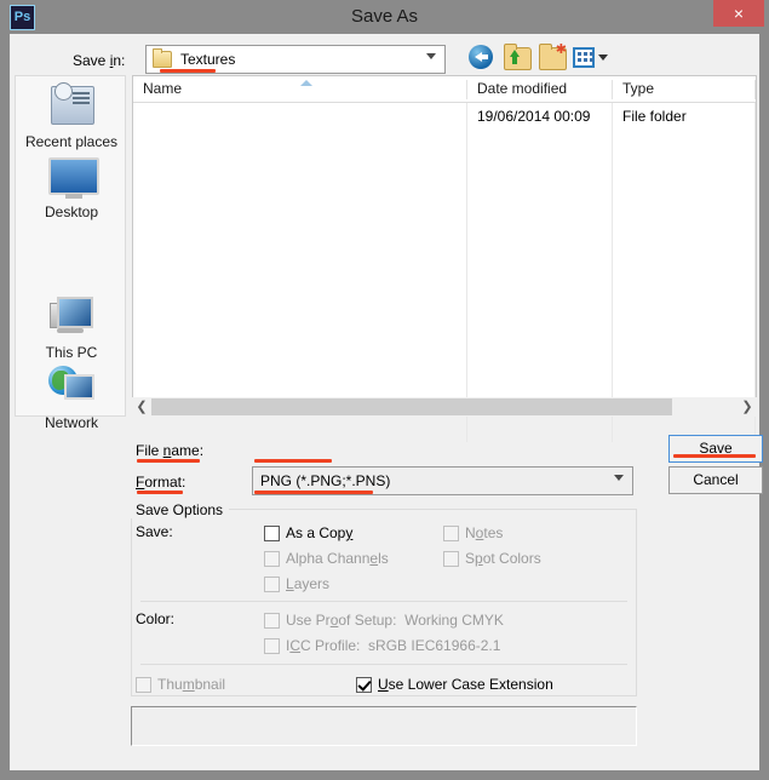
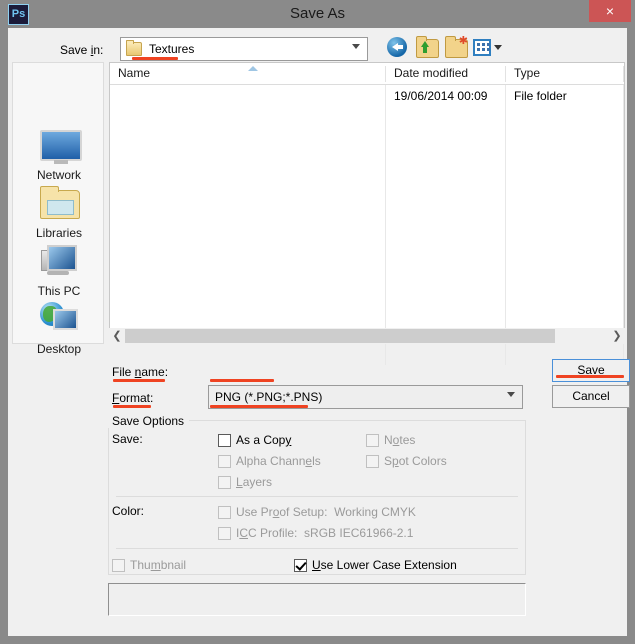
  Ps
  Save As
  ×
  Save in:
  Textures
  ✱
- Recent places
- Desktop
+ Network
+ Libraries
  This PC
- Network
+ Desktop
  Name
  Date modified
  Type
  19/06/2014 00:09
  File folder
  ❮
  ❯
  File name:
  Format:
  PNG (*.PNG;*.PNS)
  Save
  Cancel
  Save Options
  Save:
  As a Copy
  Notes
  Alpha Channels
  Spot Colors
  Layers
  Color:
  Use Proof Setup: Working CMYK
  ICC Profile: sRGB IEC61966-2.1
  Thumbnail
  Use Lower Case Extension
